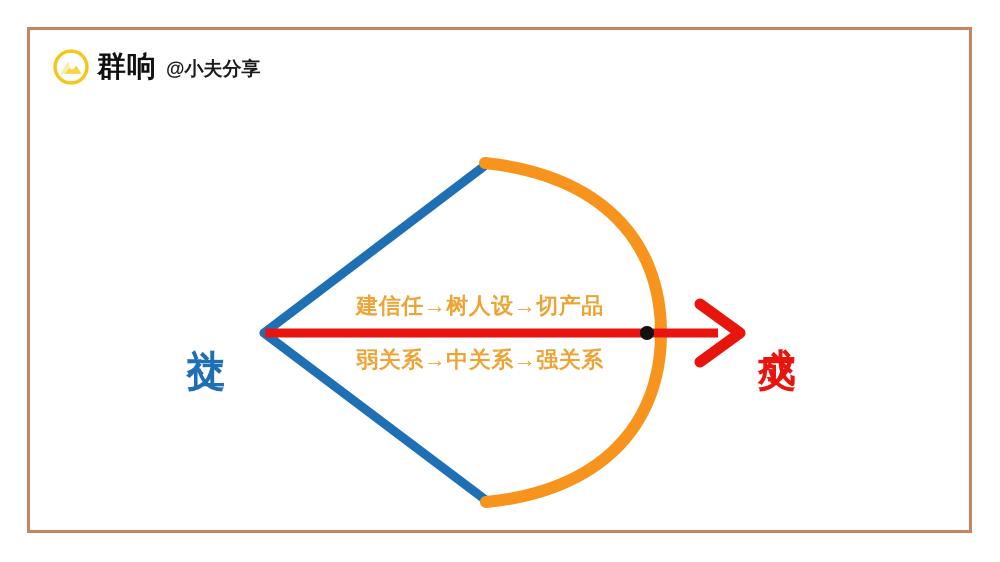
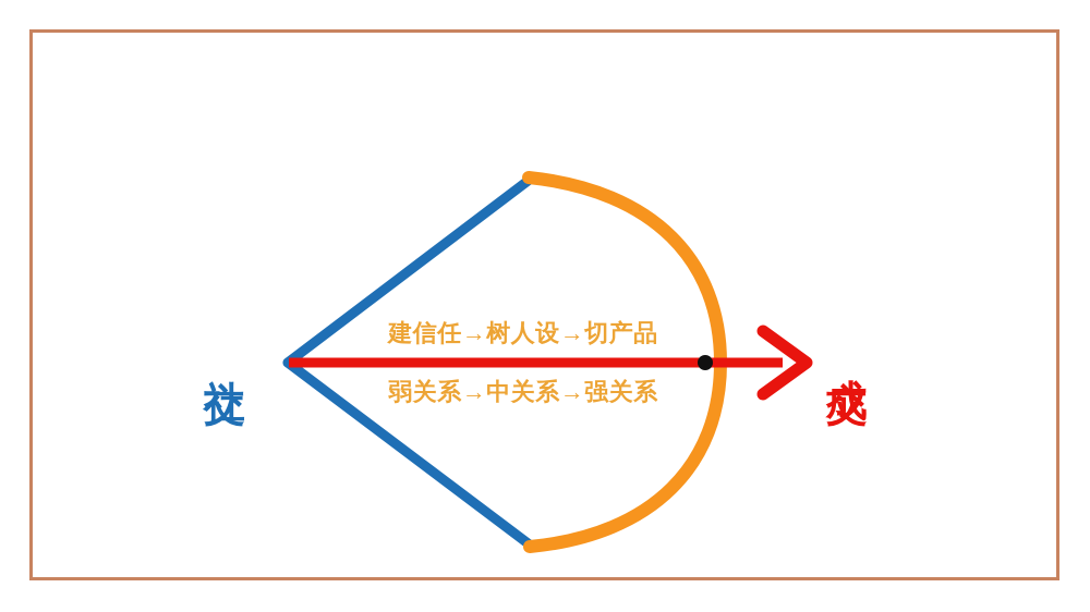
- 群响
- @小夫分享
  建信任→树人设→切产品
  弱关系→中关系→强关系
